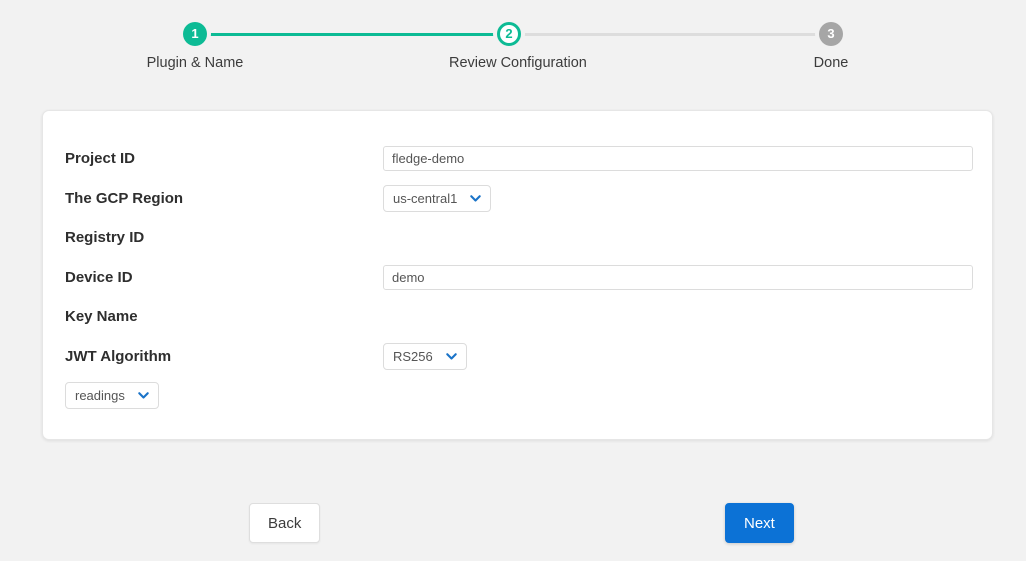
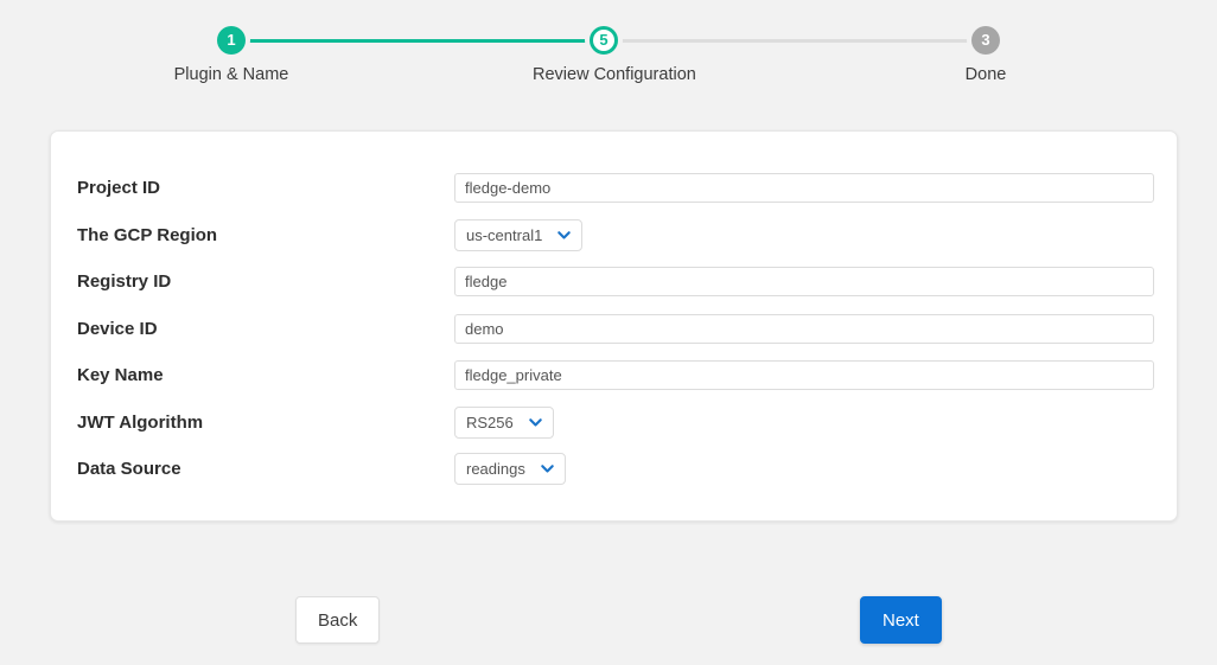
  1
  Plugin & Name
- 2
+ 5
  Review Configuration
  3
  Done
  Project ID
  fledge-demo
  The GCP Region
  us-central1
  Registry ID
+ fledge
  Device ID
  demo
  Key Name
+ fledge_private
  JWT Algorithm
  RS256
+ Data Source
  readings
  Back
  Next
